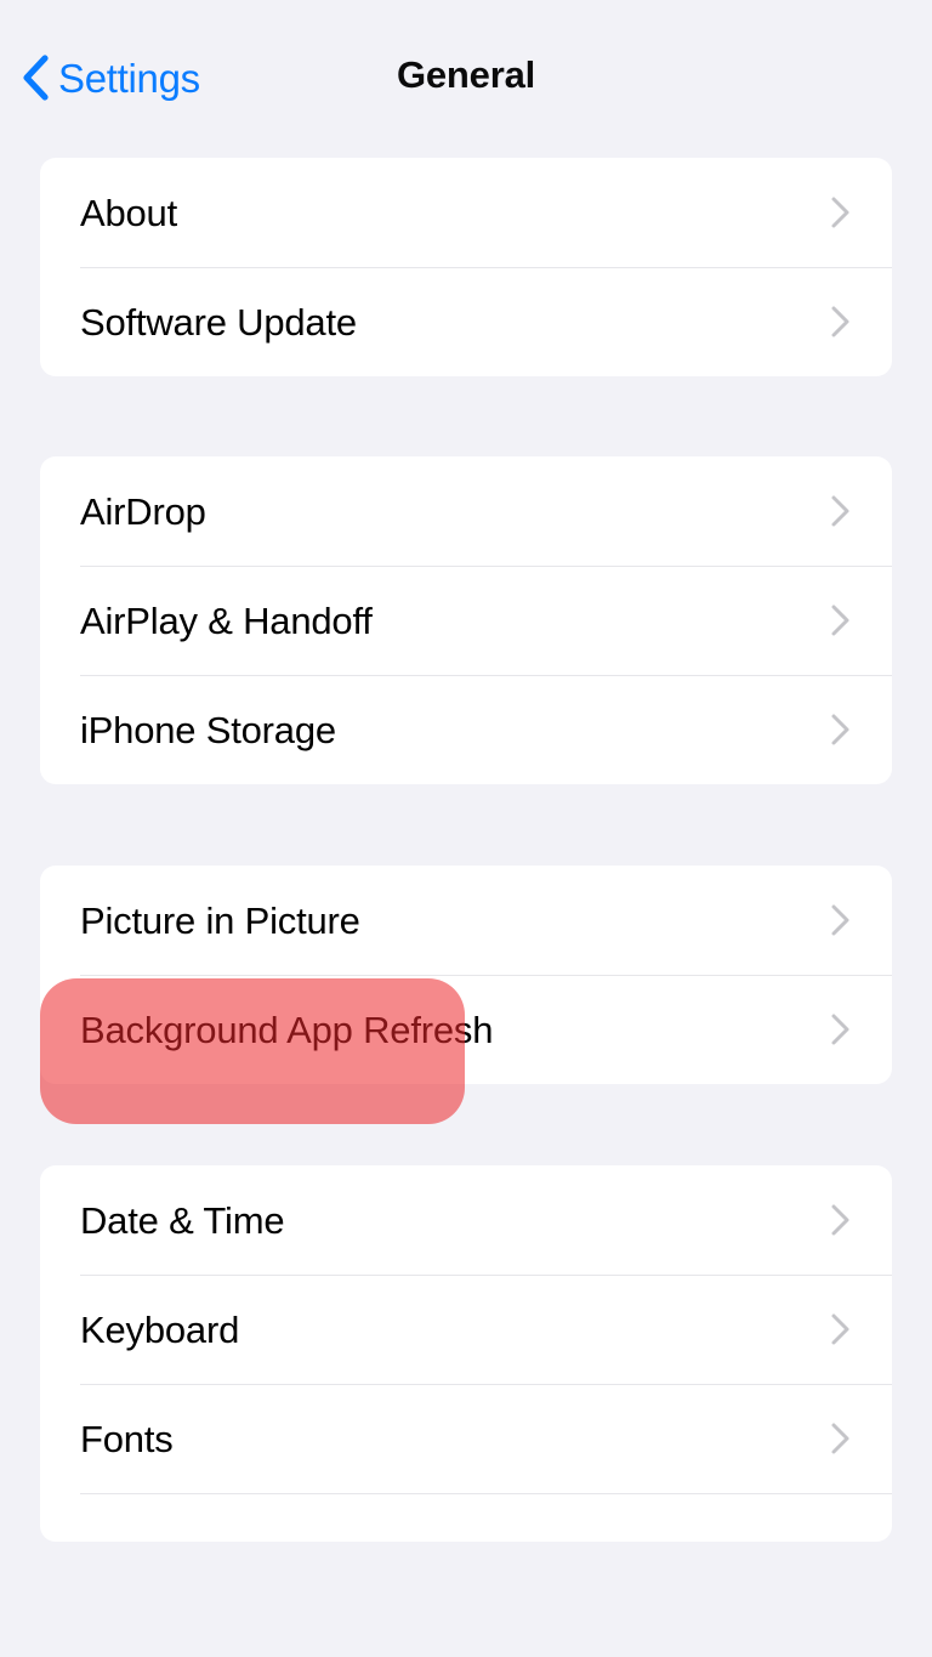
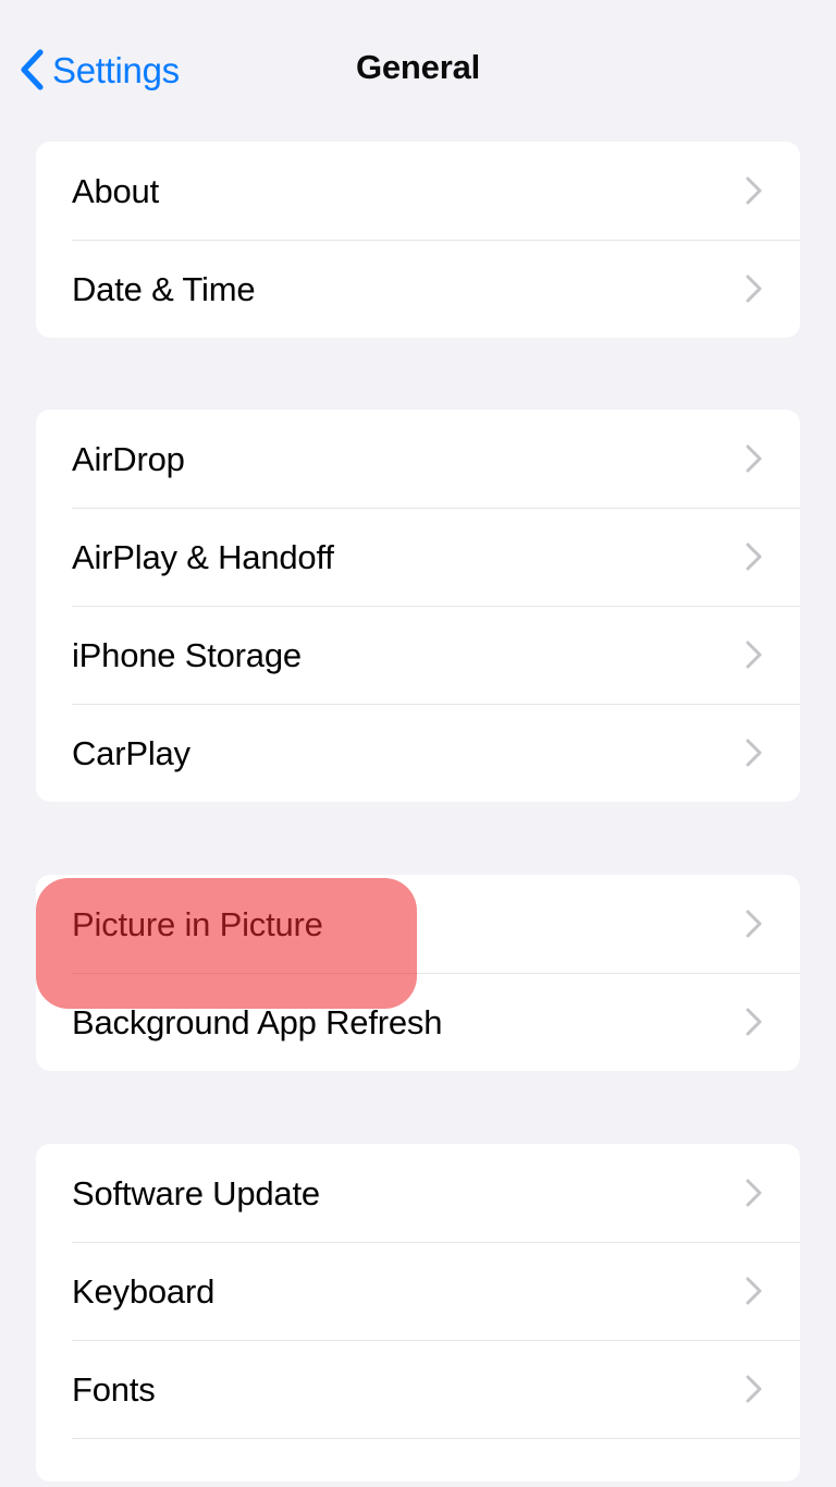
  Settings
  General
  About
- Software Update
+ Date & Time
  AirDrop
  AirPlay & Handoff
  iPhone Storage
+ CarPlay
  Picture in Picture
  Background App Refresh
- Date & Time
+ Software Update
  Keyboard
  Fonts
